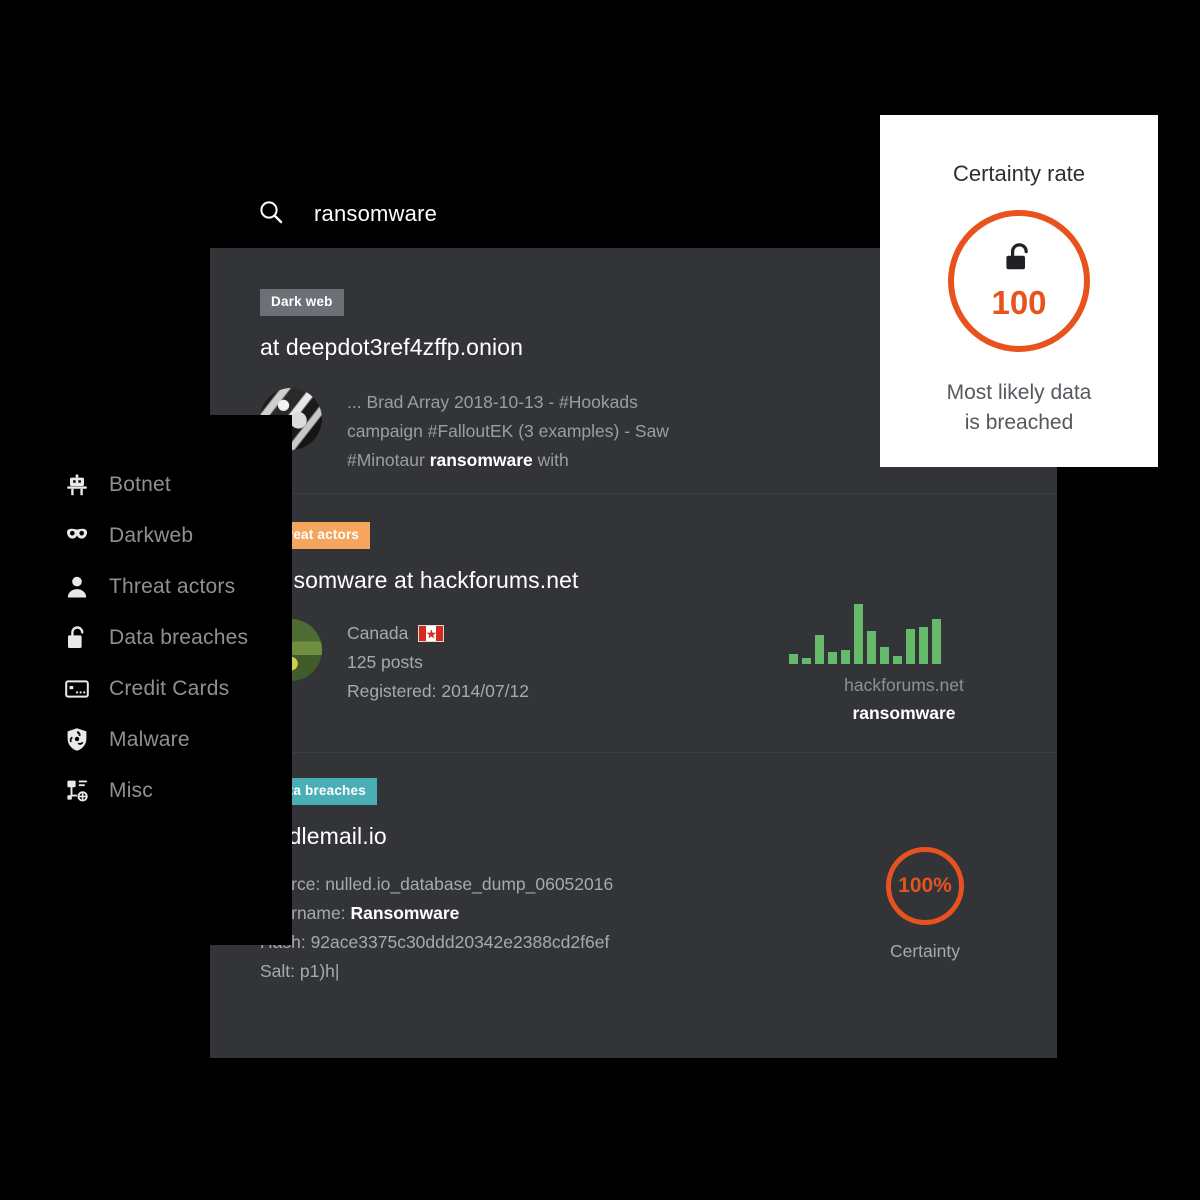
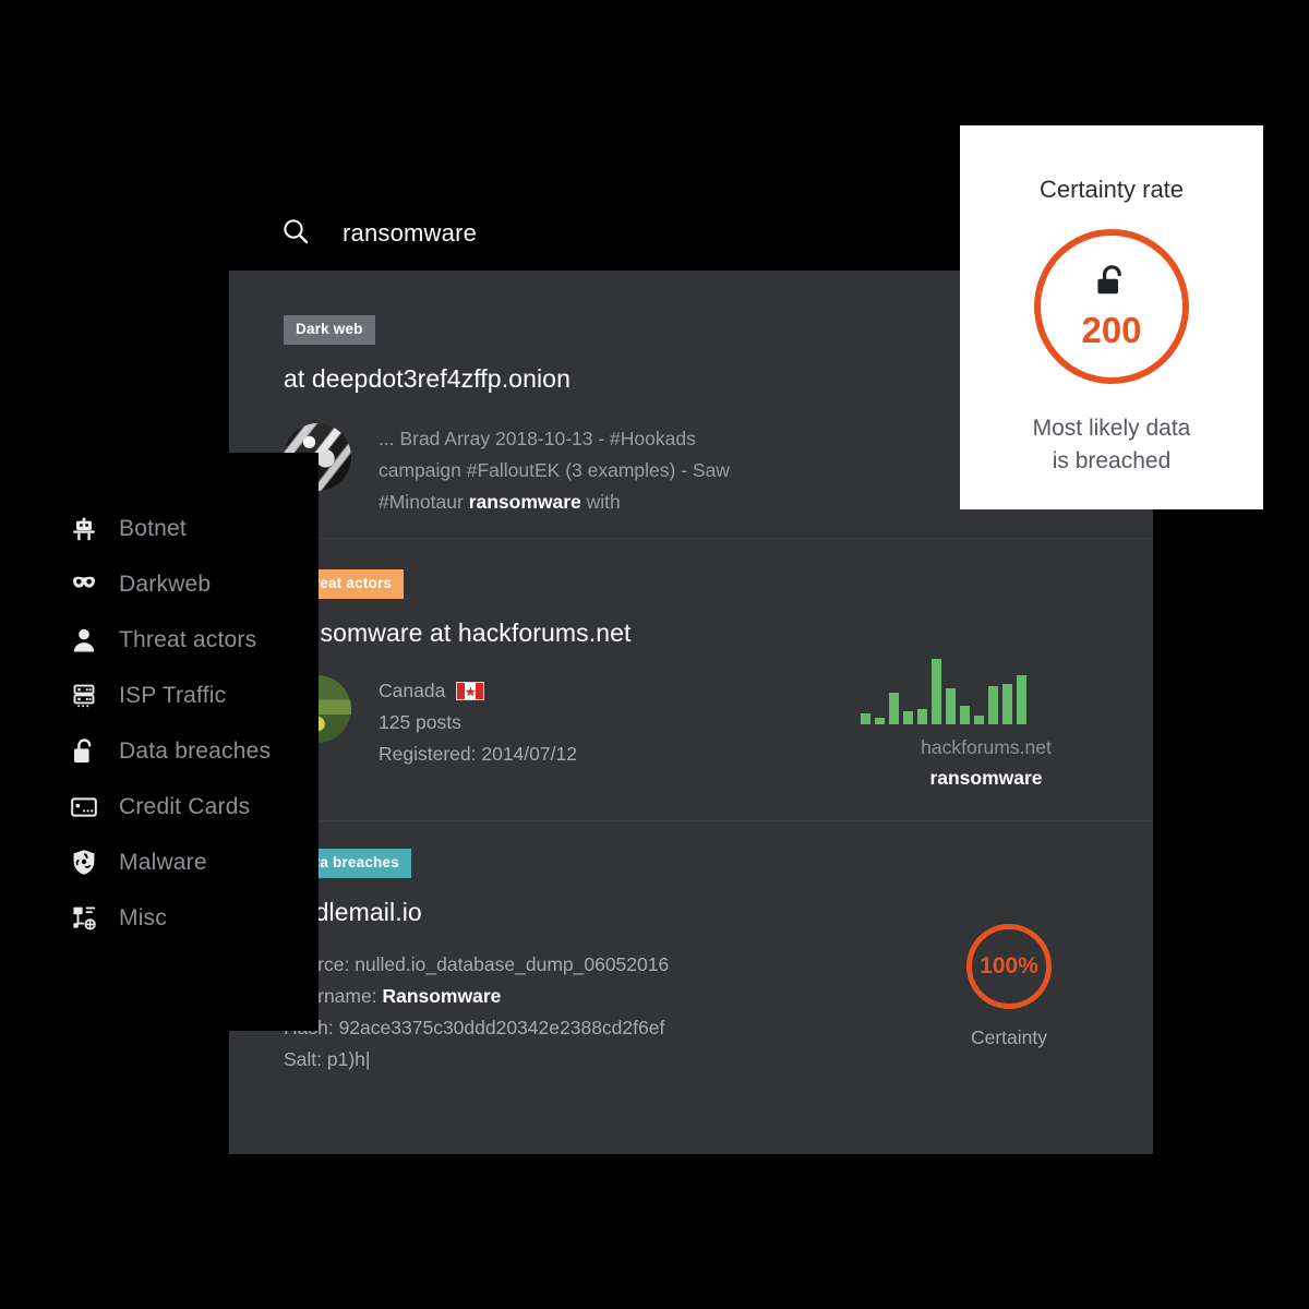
  ransomware
  Dark web
  at deepdot3ref4zffp.onion
  ... Brad Array 2018-10-13 - #Hookads campaign #FalloutEK (3 examples) - Saw #Minotaur ransomware with
  eat actors
  somware at hackforums.net
  Canada
  ★
  125 posts
  Registered: 2014/07/12
  hackforums.net
  ransomware
  a breaches
  dlemail.io
  rce: nulled.io_database_dump_06052016
  rname: Ransomware
  h: 92ace3375c30ddd20342e2388cd2f6ef
  Salt: p1)h|
  100%
  Certainty
  Botnet
  Darkweb
  Threat actors
+ ISP Traffic
  Data breaches
  Credit Cards
  Malware
  Misc
  Certainty rate
- 100
+ 200
  Most likely data
  is breached
